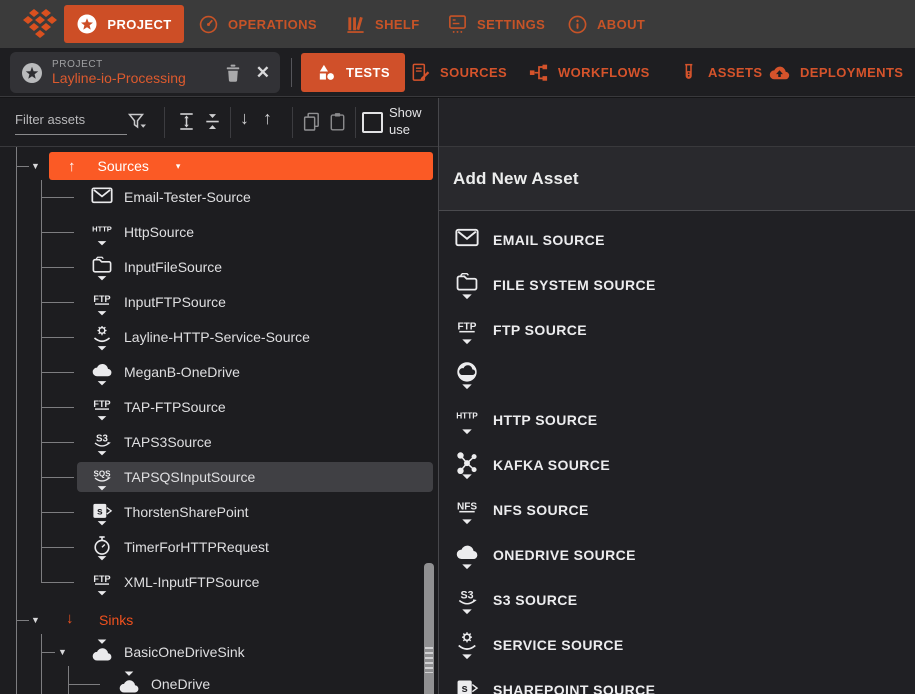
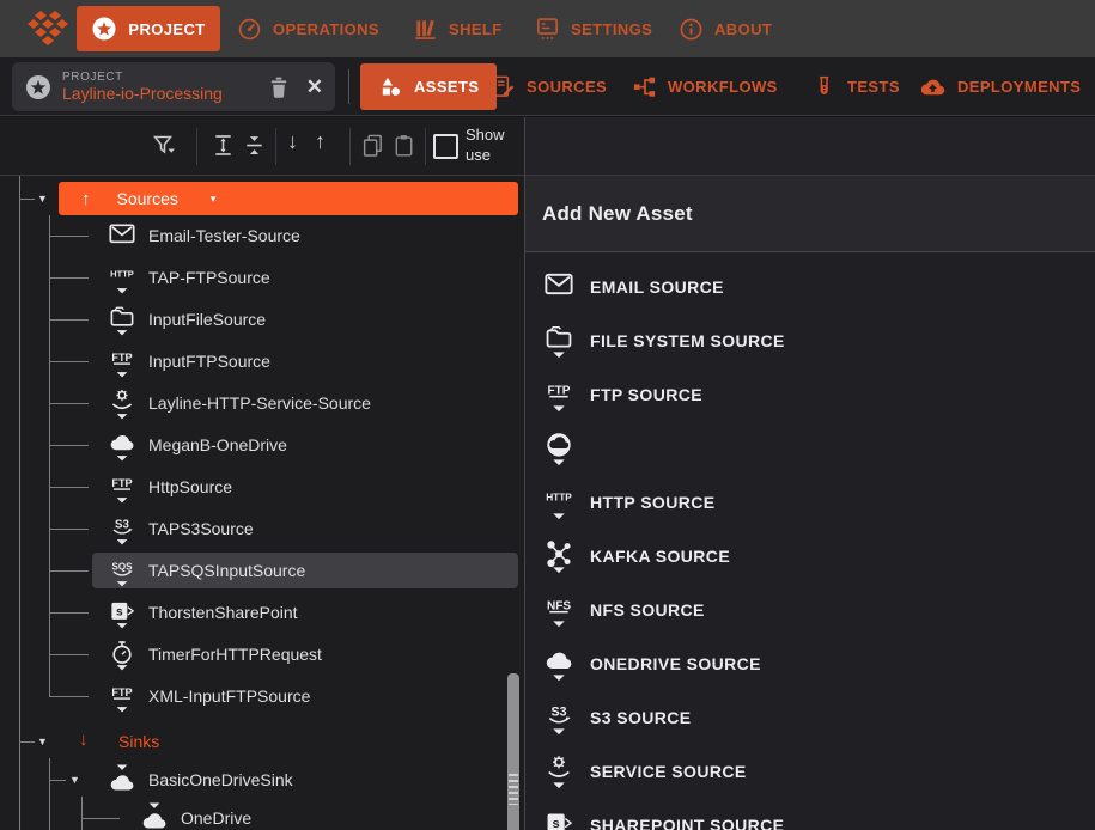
  PROJECT
  OPERATIONS
  SHELF
  SETTINGS
  ABOUT
  PROJECT
  Layline-io-Processing
  ✕
- TESTS
+ ASSETS
  SOURCES
  WORKFLOWS
- ASSETS
+ TESTS
  DEPLOYMENTS
- Filter assets
  ↓
  ↑
  Show use
  ▼
  ▼
  ▼
  ↑
  Sources
  ▾
  Email-Tester-Source
  HTTP
- HttpSource
+ TAP-FTPSource
  InputFileSource
  FTP
  InputFTPSource
  Layline-HTTP-Service-Source
  MeganB-OneDrive
  FTP
- TAP-FTPSource
+ HttpSource
  S3
  TAPS3Source
  SQS
  TAPSQSInputSource
  s
  ThorstenSharePoint
  TimerForHTTPRequest
  FTP
  XML-InputFTPSource
  BasicOneDriveSink
  OneDrive
  ↓
  Sinks
  Add New Asset
  EMAIL SOURCE
  FILE SYSTEM SOURCE
  FTP
  FTP SOURCE
  HTTP
  HTTP SOURCE
  KAFKA SOURCE
  NFS
  NFS SOURCE
  ONEDRIVE SOURCE
  S3
  S3 SOURCE
  SERVICE SOURCE
  s
  SHAREPOINT SOURCE
